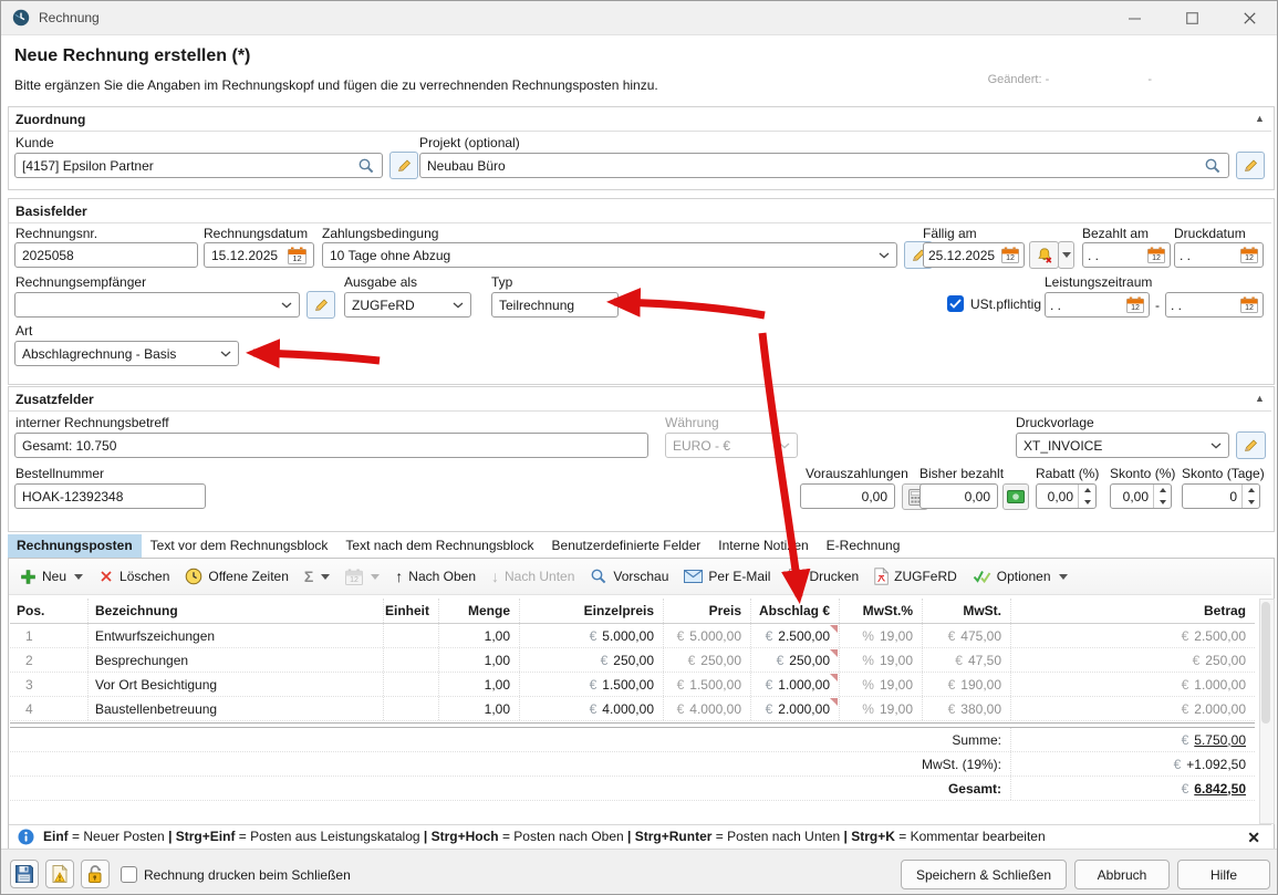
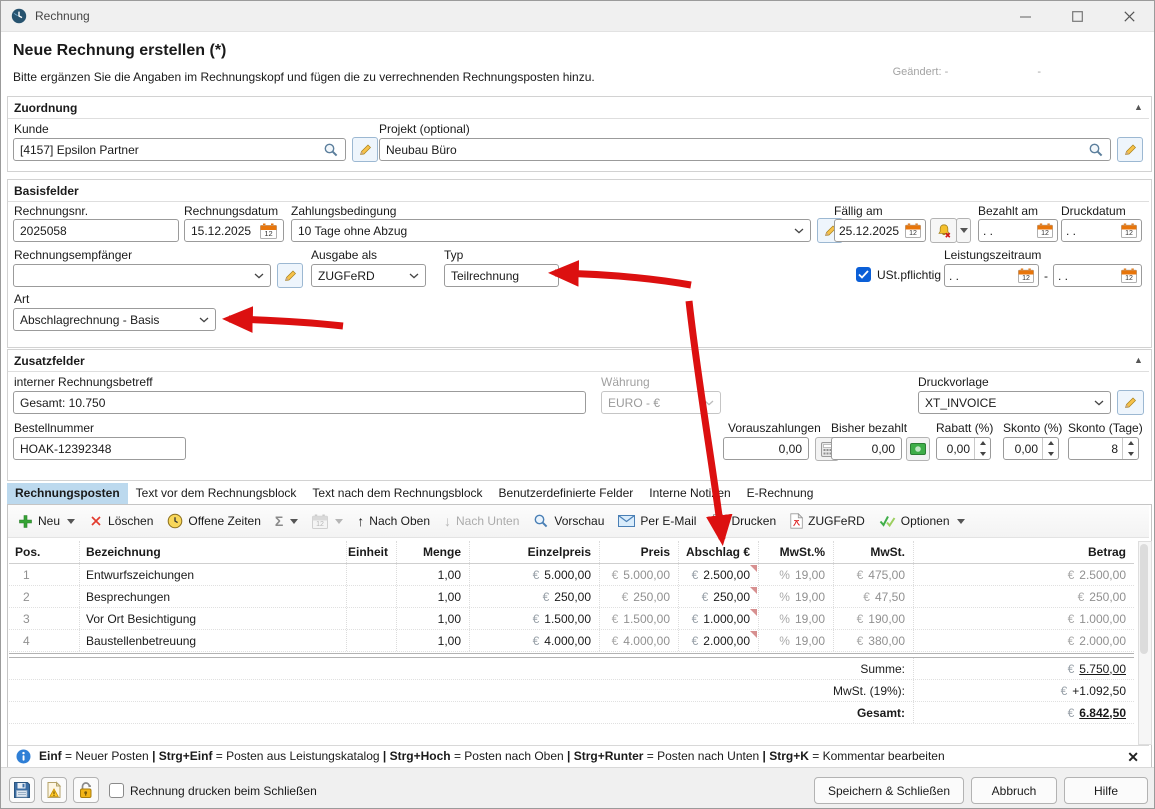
  Rechnung
  Neue Rechnung erstellen (*)
  Bitte ergänzen Sie die Angaben im Rechnungskopf und fügen die zu verrechnenden Rechnungsposten hinzu.
  Geändert: - -
  Zuordnung
  ▲
  Kunde
  [4157] Epsilon Partner
  Projekt (optional)
  Neubau Büro
  Basisfelder
  Rechnungsnr.
  2025058
  Rechnungsdatum
  15.12.2025
  12
  Zahlungsbedingung
  10 Tage ohne Abzug
  Fällig am
  25.12.2025
  Bezahlt am
  . .
  Druckdatum
  . .
  Rechnungsempfänger
  Ausgabe als
  ZUGFeRD
  Typ
  Teilrechnung
  USt.pflichtig
  Leistungszeitraum
  . .
  -
  . .
  Art
  Abschlagrechnung - Basis
  Zusatzfelder
  ▲
  interner Rechnungsbetreff
  Gesamt: 10.750
  Währung
  EURO - €
  Druckvorlage
  XT_INVOICE
  Bestellnummer
  HOAK-12392348
  Vorauszahlungen
  0,00
  Bisher bezahlt
  0,00
  Rabatt (%)
  0,00
  Skonto (%)
  0,00
  Skonto (Tage)
- 0
+ 8
  Rechnungsposten
  Text vor dem Rechnungsblock
  Text nach dem Rechnungsblock
  Benutzerdefinierte Felder
  Interne Notien
  E-Rechnung
  Neu
  Löschen
  Offene Zeiten
  Σ
  ↑
  Nach Oben
  ↓
  Nach Unten
  Vorschau
  Per E-Mail
  Drucken
  ZUGFeRD
  Optionen
  Pos.
  Bezeichnung
  Einheit
  Menge
  Einzelpreis
  Preis
  Abschlag €
  MwSt.%
  MwSt.
  Betrag
  1
  Entwurfszeichungen
  1,00
  €
  5.000,00
  €
  5.000,00
  €
  2.500,00
  %
  19,00
  €
  475,00
  €
  2.500,00
  2
  Besprechungen
  1,00
  €
  250,00
  €
  250,00
  €
  250,00
  %
  19,00
  €
  47,50
  €
  250,00
  3
  Vor Ort Besichtigung
  1,00
  €
  1.500,00
  €
  1.500,00
  €
  1.000,00
  %
  19,00
  €
  190,00
  €
  1.000,00
  4
  Baustellenbetreuung
  1,00
  €
  4.000,00
  €
  4.000,00
  €
  2.000,00
  %
  19,00
  €
  380,00
  €
  2.000,00
  Summe:
  €
  5.750,00
  MwSt. (19%):
  €
  +1.092,50
  Gesamt:
  €
  6.842,50
  Einf
  = Neuer Posten
  |
  Strg+Einf
  = Posten aus Leistungskatalog
  |
  Strg+Hoch
  = Posten nach Oben
  |
  Strg+Runter
  = Posten nach Unten
  |
  Strg+K
  = Kommentar bearbeiten
  ✕
  Rechnung drucken beim Schließen
  Speichern & Schließen
  Abbruch
  Hilfe
